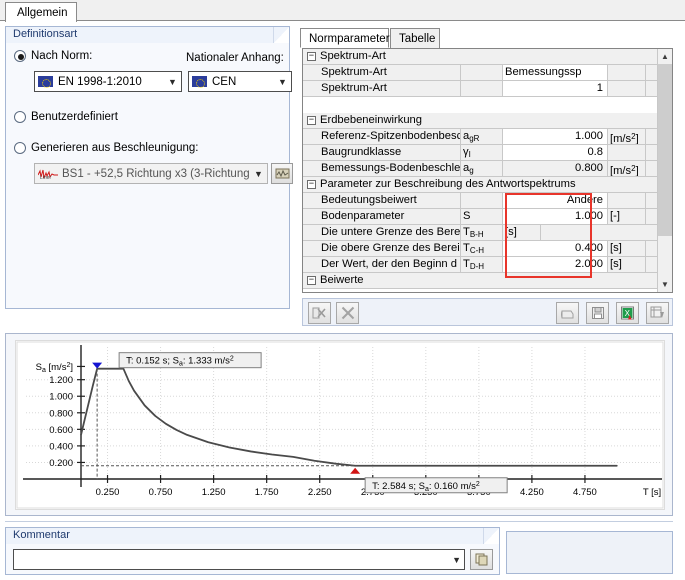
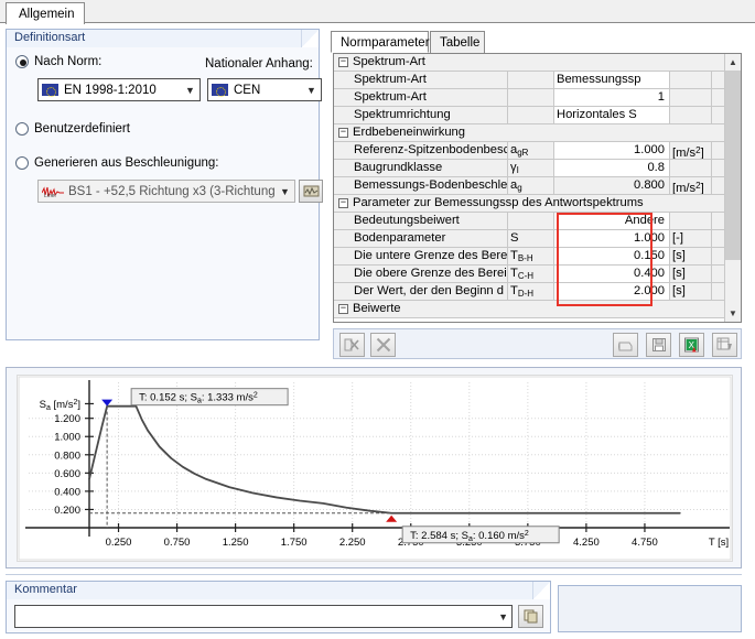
  Allgemein
  Definitionsart
  Nach Norm:
  Nationaler Anhang:
  EN 1998-1:2010
  ▼
  CEN
  ▼
  Benutzerdefiniert
  Generieren aus Beschleunigung:
  BS1 - +52,5 Richtung x3 (3-Richtung
  ▼
  Normparameter
  Tabelle
  − Spektrum-Art
  Spektrum-Art
  Bemessungssp
  Spektrum-Art
  1
+ Spektrumrichtung
+ Horizontales S
  − Erdbebeneinwirkung
  Referenz-Spitzenbodenbesc
  agR
  1.000
  [m/s2]
  Baugrundklasse
  γI
  0.8
  Bemessungs-Bodenbeschle
  ag
  0.800
  [m/s2]
- − Parameter zur Beschreibung des Antwortspektrums
+ − Parameter zur Bemessungssp des Antwortspektrums
  Bedeutungsbeiwert
  Andere
  Bodenparameter
  S
  1.000
  [-]
  Die untere Grenze des Bere
  TB-H
+ 0.150
  [s]
  Die obere Grenze des Berei
  TC-H
  0.400
  [s]
  Der Wert, der den Beginn d
  TD-H
  2.000
  [s]
  − Beiwerte
  ▲
  ▼
  X
  0.200
  0.400
  0.600
  0.800
  1.000
  1.200
  S [m/s ]
  0.250
  0.750
  1.250
  1.750
  2.250
  4.250
  4.750
  T [s]
  T: 0.152 s; S : 1.333 m/s
  T: 2.584 s; S : 0.160 m/s
  Kommentar
  ▼
